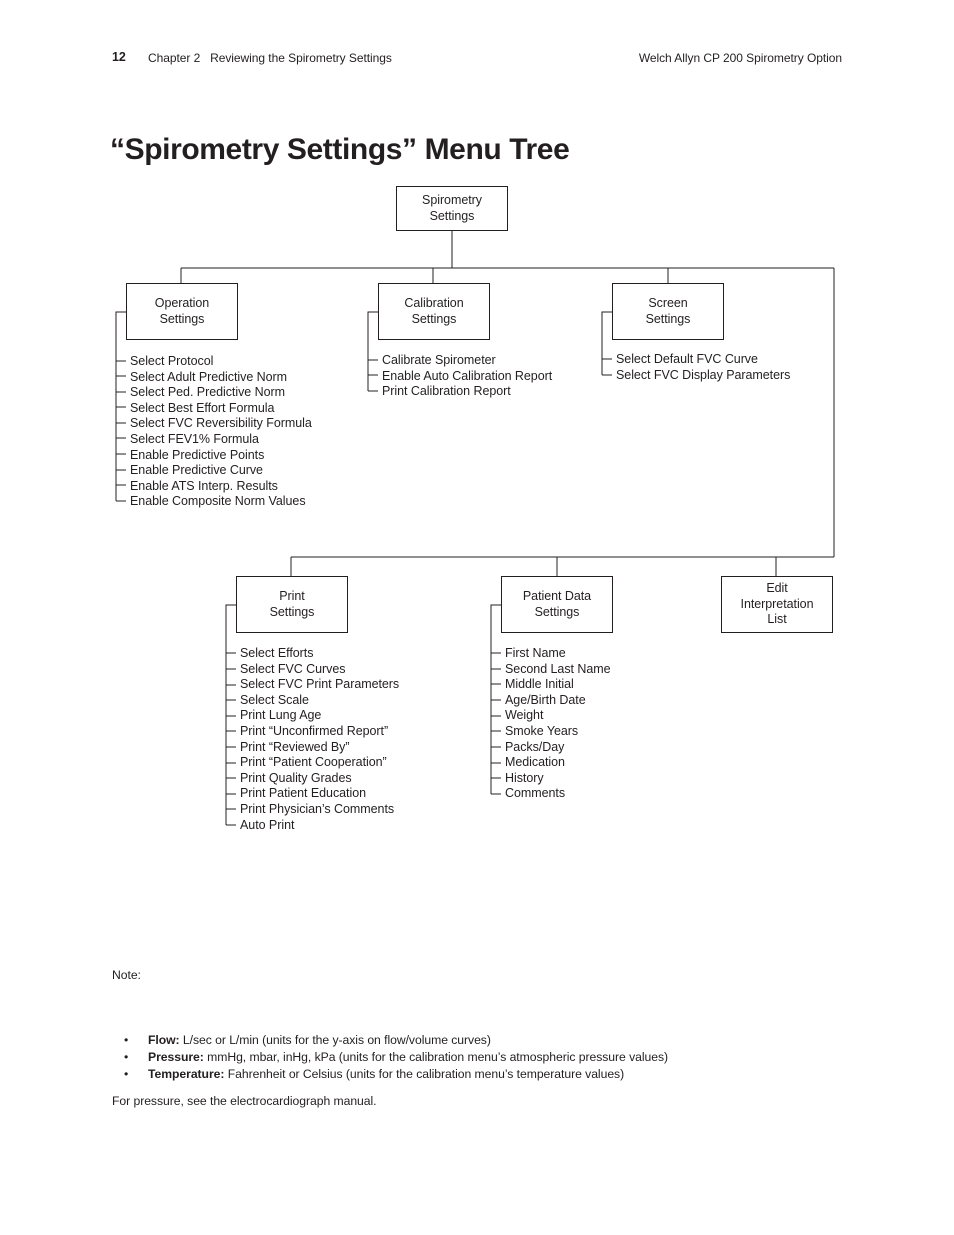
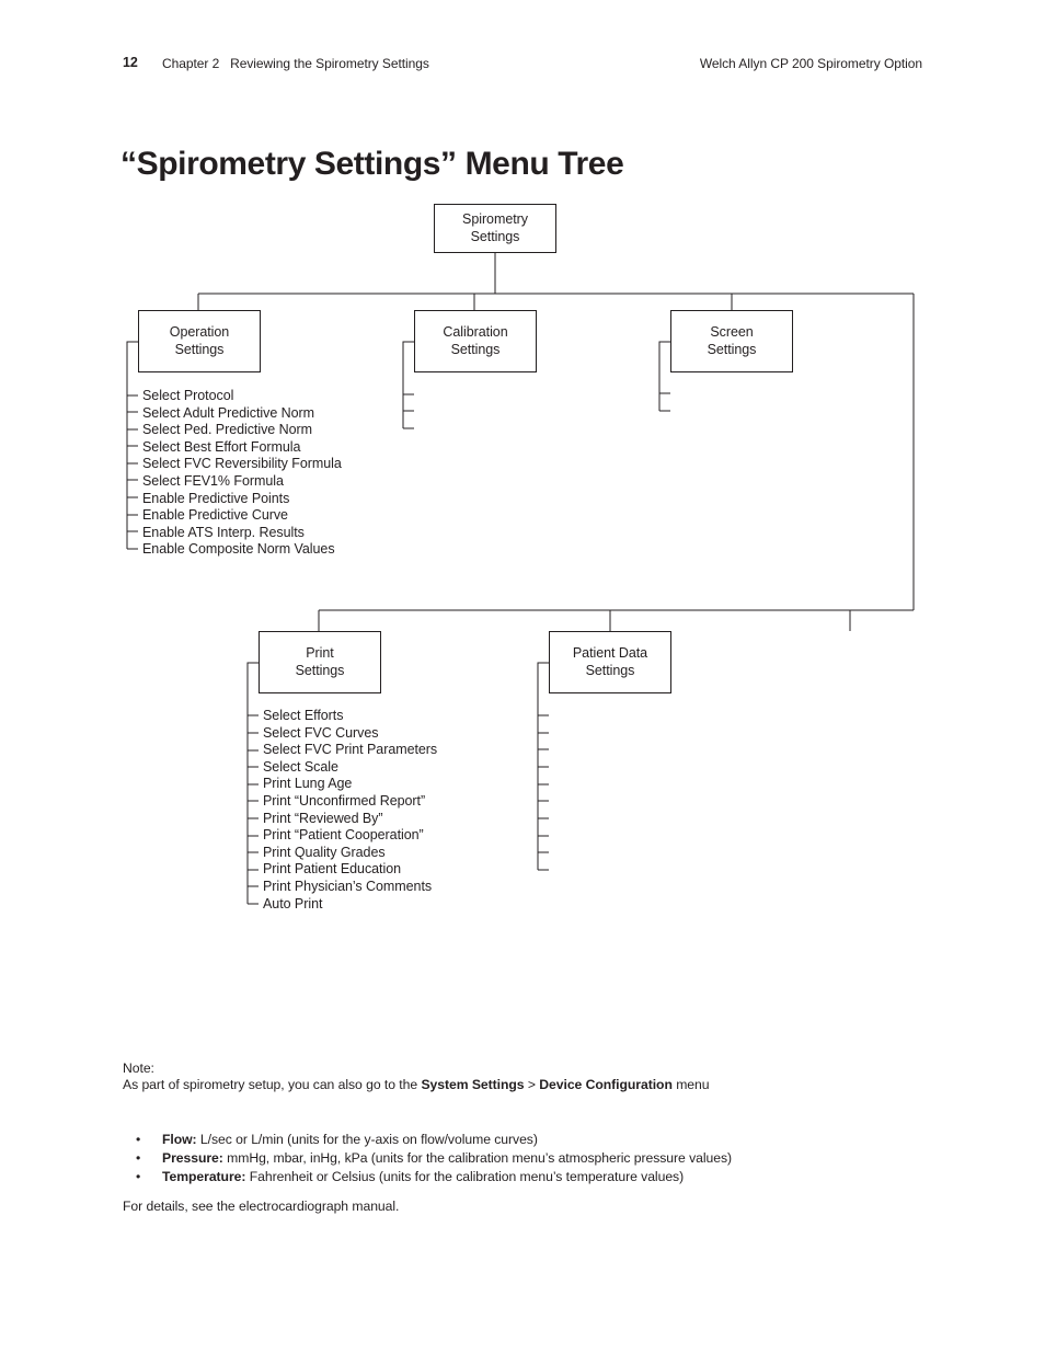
  12
  Chapter 2 Reviewing the Spirometry Settings
  Welch Allyn CP 200 Spirometry Option
  “Spirometry Settings” Menu Tree
  Spirometry
  Settings
  Operation
  Settings
  Calibration
  Settings
  Screen
  Settings
  Print
  Settings
  Patient Data
  Settings
- Edit
- Interpretation
- List
  Select Protocol
  Select Adult Predictive Norm
  Select Ped. Predictive Norm
  Select Best Effort Formula
  Select FVC Reversibility Formula
  Select FEV1% Formula
  Enable Predictive Points
  Enable Predictive Curve
  Enable ATS Interp. Results
  Enable Composite Norm Values
- Calibrate Spirometer
- Enable Auto Calibration Report
- Print Calibration Report
- Select Default FVC Curve
- Select FVC Display Parameters
  Select Efforts
  Select FVC Curves
  Select FVC Print Parameters
  Select Scale
  Print Lung Age
  Print “Unconfirmed Report”
  Print “Reviewed By”
  Print “Patient Cooperation”
  Print Quality Grades
  Print Patient Education
  Print Physician’s Comments
  Auto Print
- First Name
- Second Last Name
- Middle Initial
- Age/Birth Date
- Weight
- Smoke Years
- Packs/Day
- Medication
- History
- Comments
  Note:
+ As part of spirometry setup, you can also go to the System Settings > Device Configuration menu
  •
  Flow: L/sec or L/min (units for the y-axis on flow/volume curves)
  •
  Pressure: mmHg, mbar, inHg, kPa (units for the calibration menu’s atmospheric pressure values)
  •
  Temperature: Fahrenheit or Celsius (units for the calibration menu’s temperature values)
- For pressure, see the electrocardiograph manual.
+ For details, see the electrocardiograph manual.
